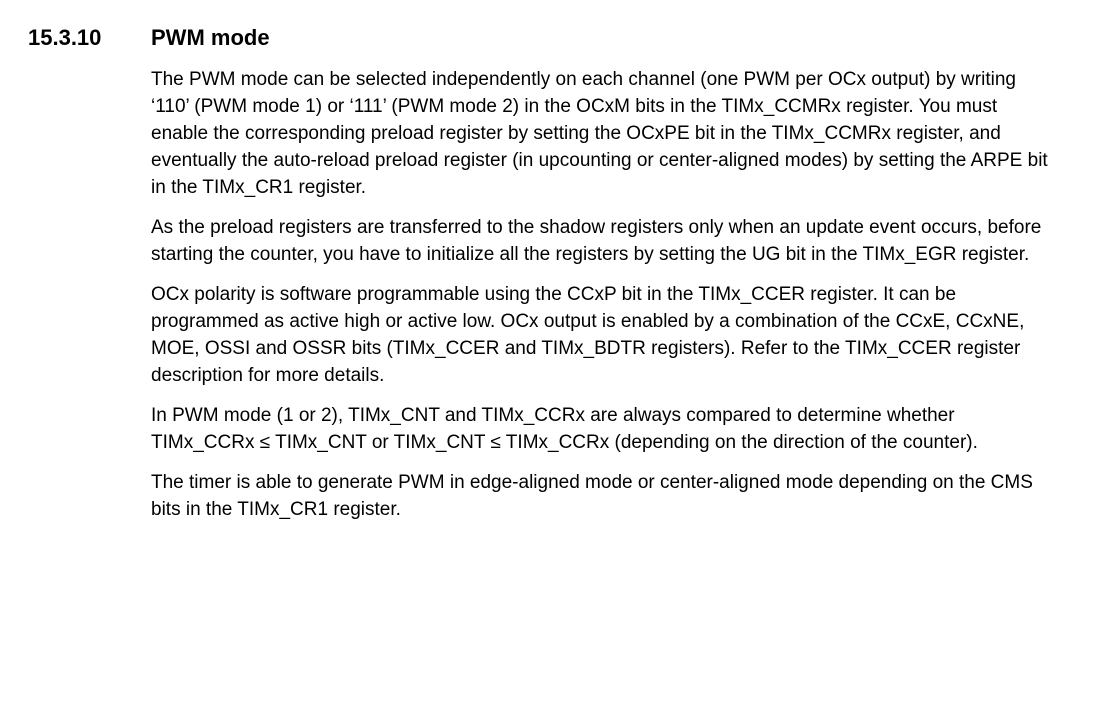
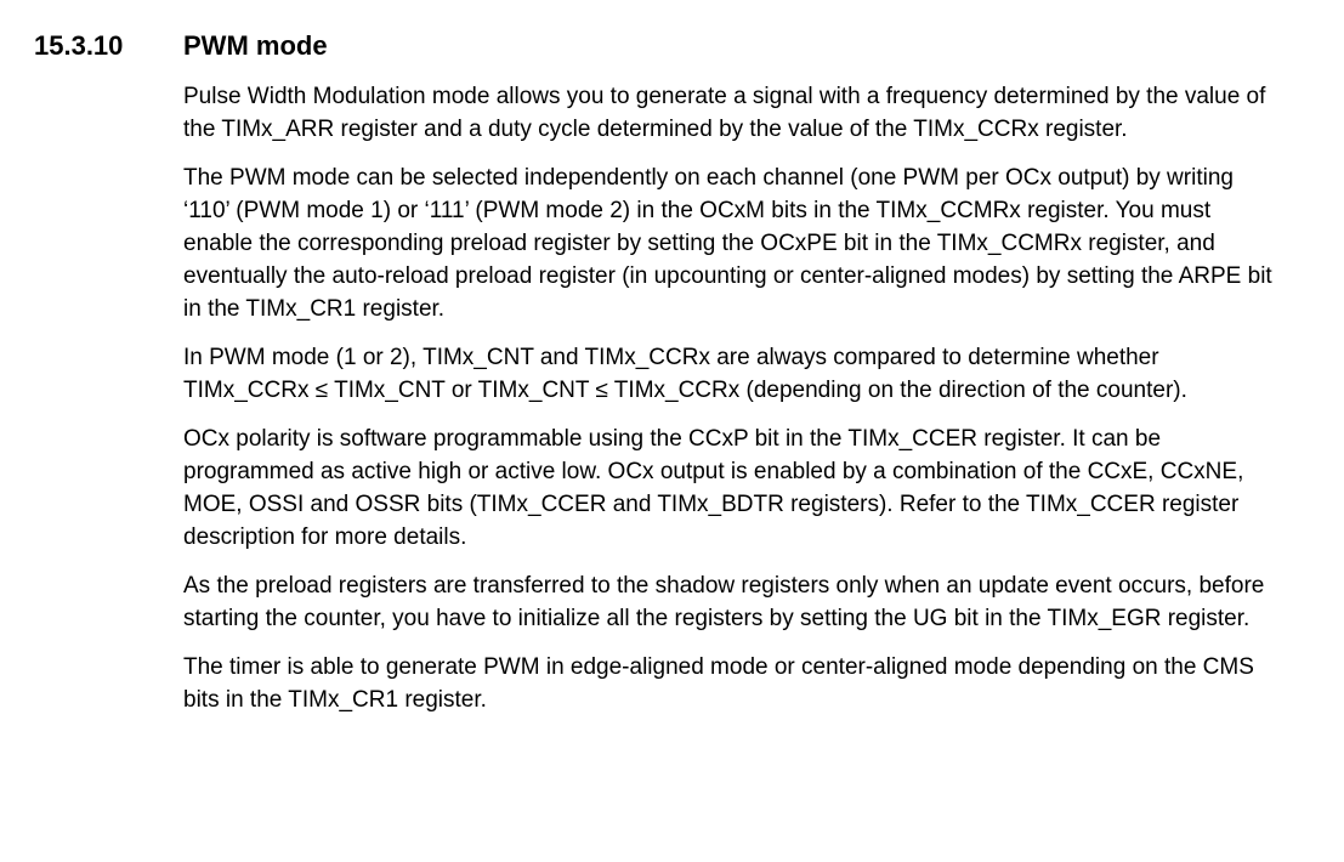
  15.3.10
  PWM mode
+ Pulse Width Modulation mode allows you to generate a signal with a frequency determined by the value of the TIMx_ARR register and a duty cycle determined by the value of the TIMx_CCRx register.
  The PWM mode can be selected independently on each channel (one PWM per OCx output) by writing ‘110’ (PWM mode 1) or ‘111’ (PWM mode 2) in the OCxM bits in the TIMx_CCMRx register. You must enable the corresponding preload register by setting the OCxPE bit in the TIMx_CCMRx register, and eventually the auto-reload preload register (in upcounting or center-aligned modes) by setting the ARPE bit in the TIMx_CR1 register.
- As the preload registers are transferred to the shadow registers only when an update event occurs, before starting the counter, you have to initialize all the registers by setting the UG bit in the TIMx_EGR register.
+ In PWM mode (1 or 2), TIMx_CNT and TIMx_CCRx are always compared to determine whether TIMx_CCRx ≤ TIMx_CNT or TIMx_CNT ≤ TIMx_CCRx (depending on the direction of the counter).
  OCx polarity is software programmable using the CCxP bit in the TIMx_CCER register. It can be programmed as active high or active low. OCx output is enabled by a combination of the CCxE, CCxNE, MOE, OSSI and OSSR bits (TIMx_CCER and TIMx_BDTR registers). Refer to the TIMx_CCER register description for more details.
- In PWM mode (1 or 2), TIMx_CNT and TIMx_CCRx are always compared to determine whether TIMx_CCRx ≤ TIMx_CNT or TIMx_CNT ≤ TIMx_CCRx (depending on the direction of the counter).
+ As the preload registers are transferred to the shadow registers only when an update event occurs, before starting the counter, you have to initialize all the registers by setting the UG bit in the TIMx_EGR register.
  The timer is able to generate PWM in edge-aligned mode or center-aligned mode depending on the CMS bits in the TIMx_CR1 register.
